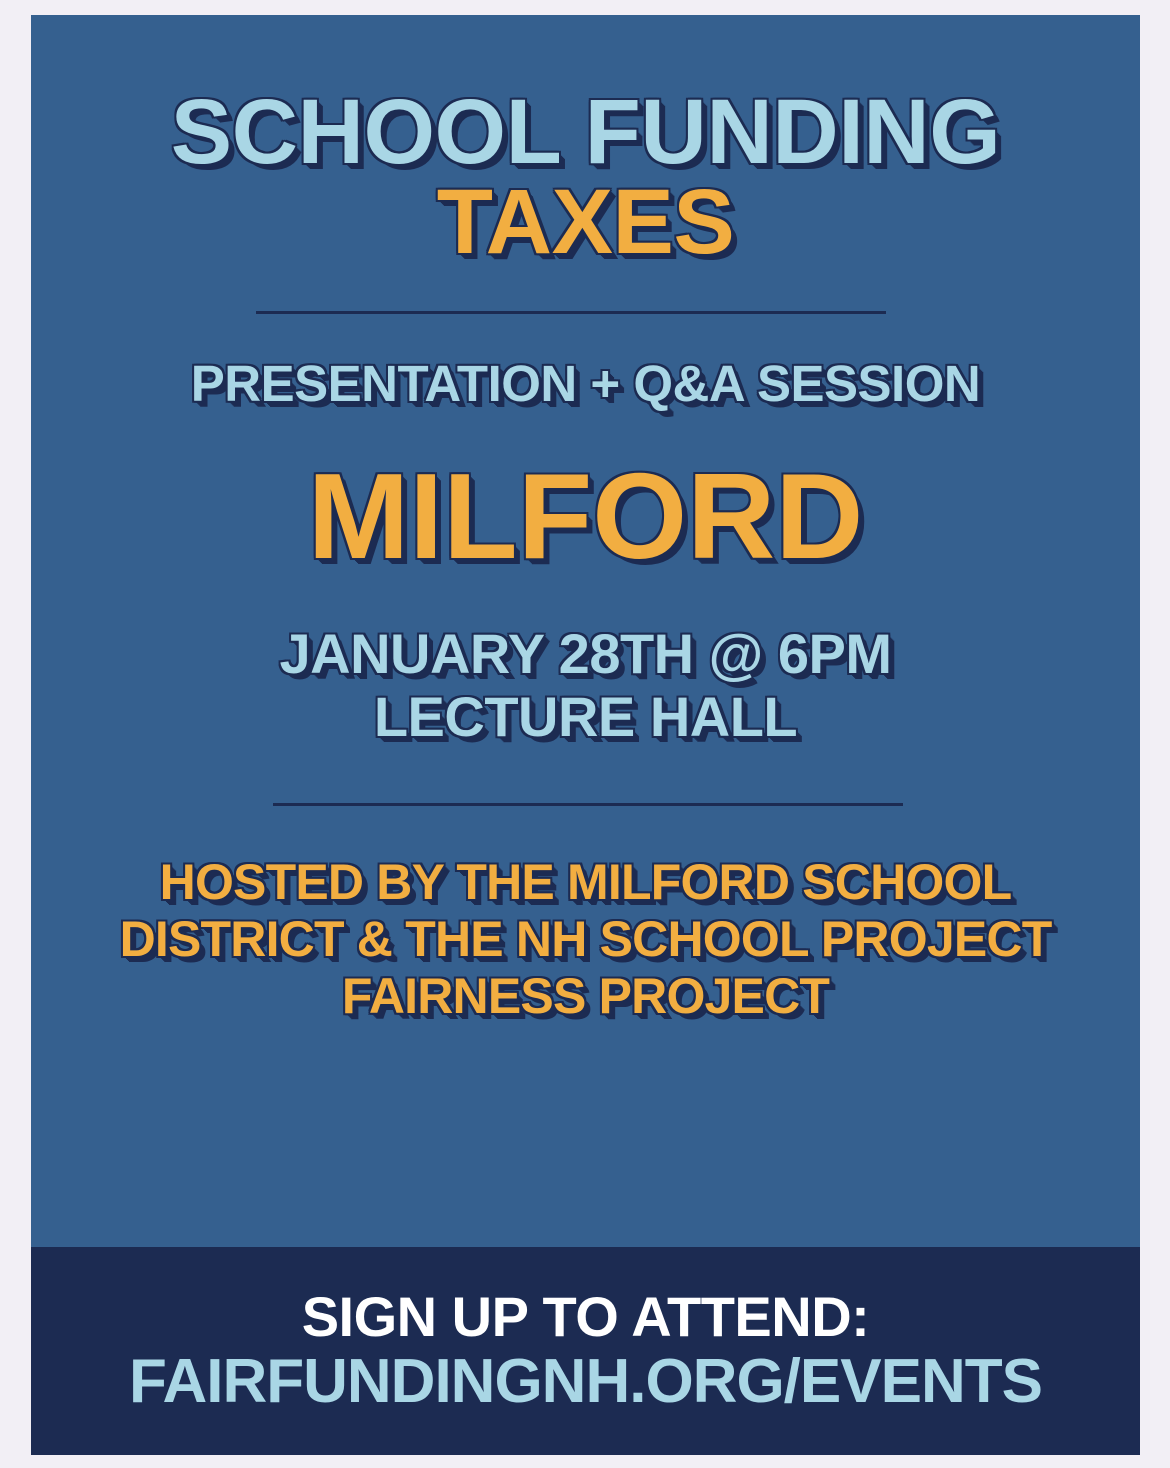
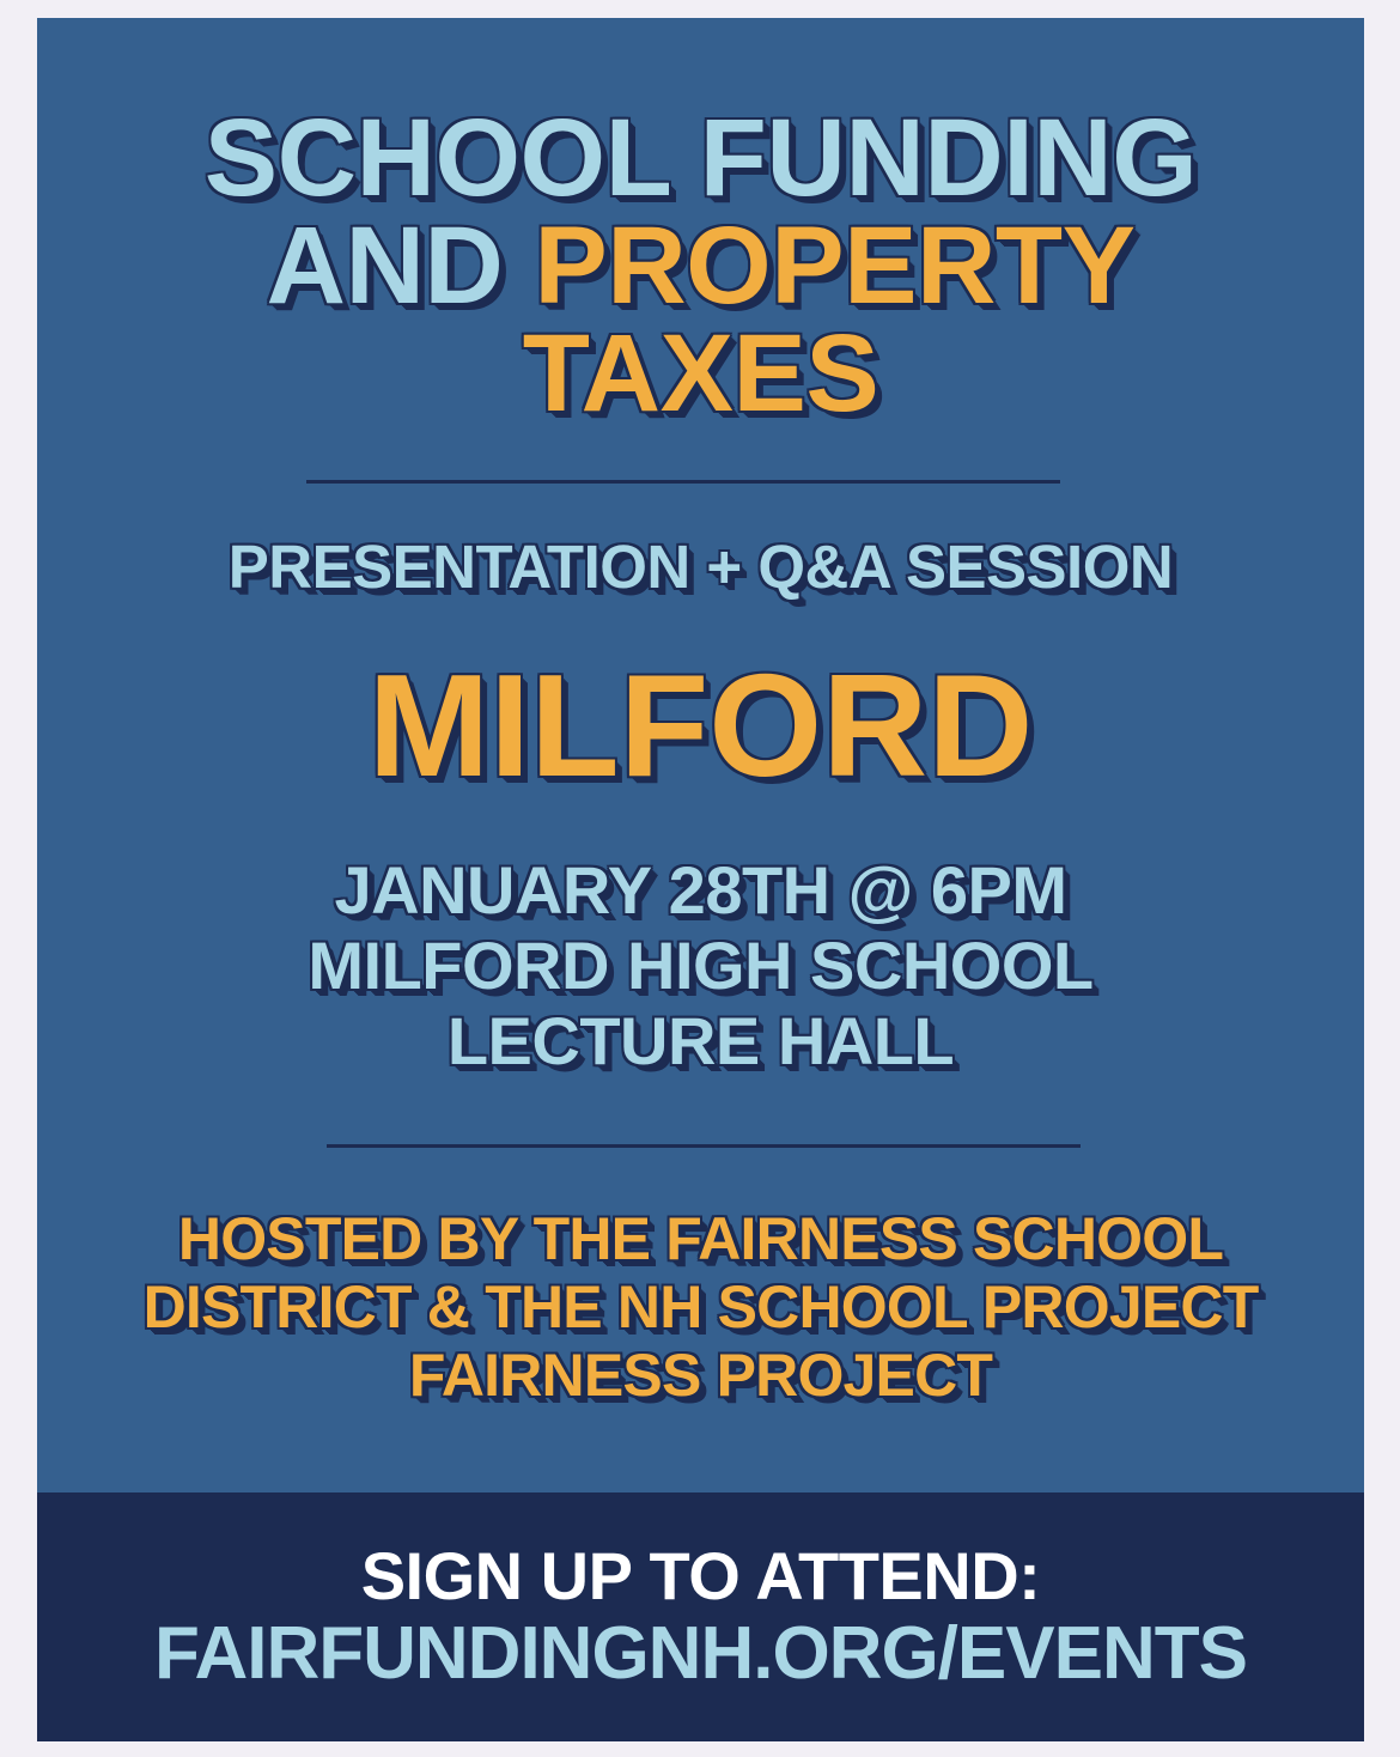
  SCHOOL FUNDING
+ AND PROPERTY
  TAXES
  PRESENTATION + Q&A SESSION
  MILFORD
  JANUARY 28TH @ 6PM
+ MILFORD HIGH SCHOOL
  LECTURE HALL
- HOSTED BY THE MILFORD SCHOOL
+ HOSTED BY THE FAIRNESS SCHOOL
  DISTRICT & THE NH SCHOOL PROJECT
  FAIRNESS PROJECT
  SIGN UP TO ATTEND:
  FAIRFUNDINGNH.ORG/EVENTS
